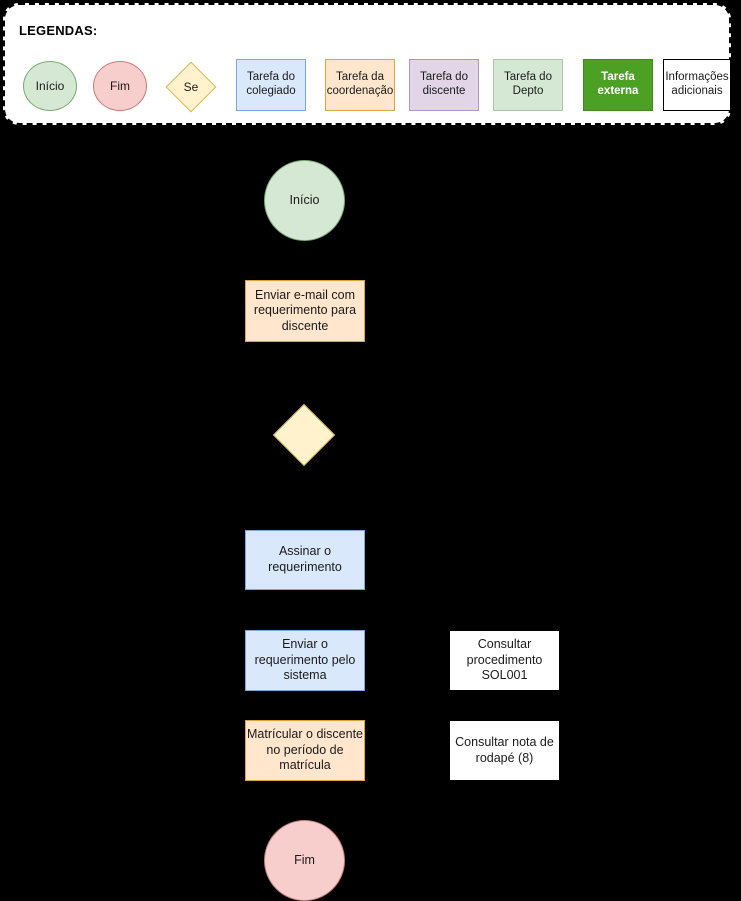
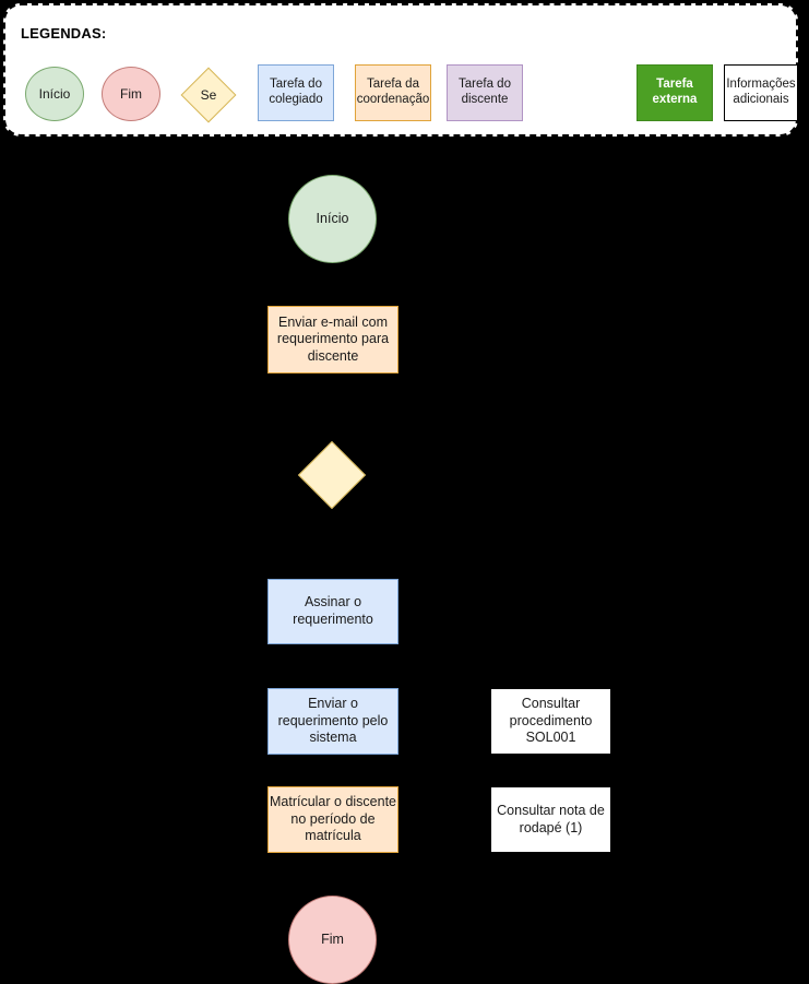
  LEGENDAS:
  Início
  Fim
  Se
  Tarefa do colegiado
  Tarefa da coordenação
  Tarefa do discente
- Tarefa do Depto
  Tarefa externa
  Informações adicionais
  Início
  Enviar e-mail com requerimento para discente
  Assinar o requerimento
  Enviar o requerimento pelo sistema
  Matrícular o discente no período de matrícula
  Fim
  Consultar procedimento SOL001
- Consultar nota de rodapé (8)
+ Consultar nota de rodapé (1)
